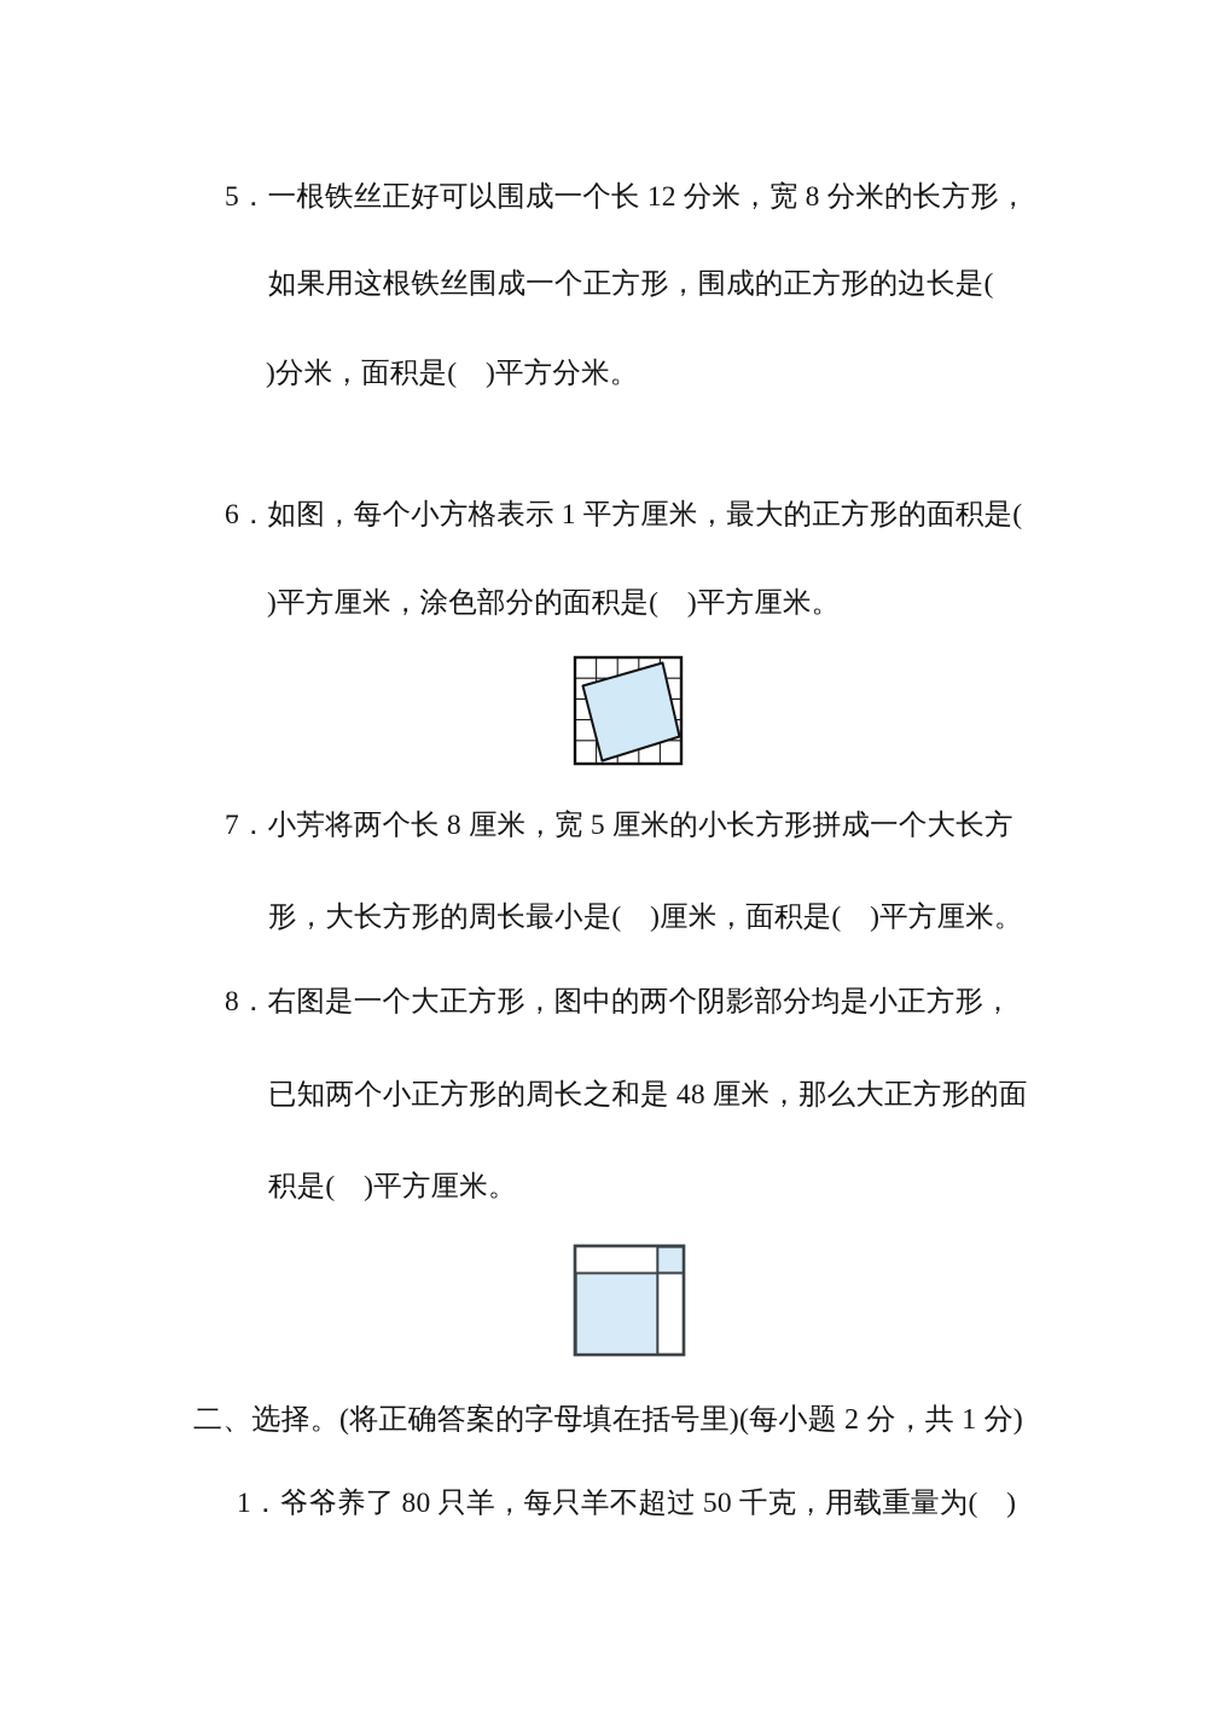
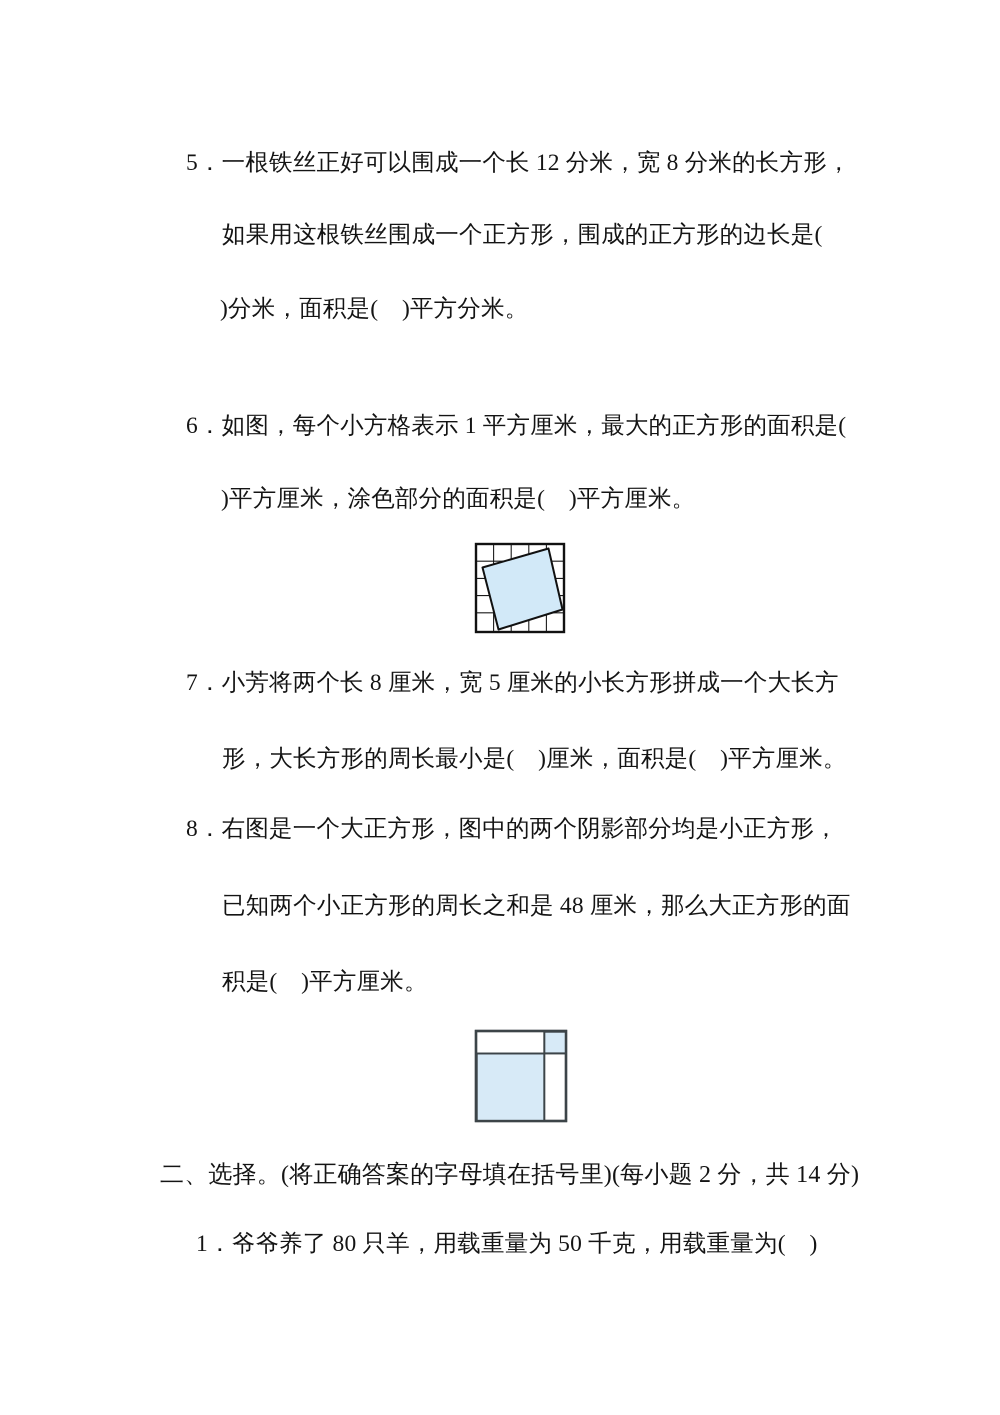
  5．一根铁丝正好可以围成一个长 12 分米，宽 8 分米的长方形，
  如果用这根铁丝围成一个正方形，围成的正方形的边长是(
  )分米，面积是( )平方分米。
  6．如图，每个小方格表示 1 平方厘米，最大的正方形的面积是(
  )平方厘米，涂色部分的面积是( )平方厘米。
  7．小芳将两个长 8 厘米，宽 5 厘米的小长方形拼成一个大长方
  形，大长方形的周长最小是( )厘米，面积是( )平方厘米。
  8．右图是一个大正方形，图中的两个阴影部分均是小正方形，
  已知两个小正方形的周长之和是 48 厘米，那么大正方形的面
  积是( )平方厘米。
- 二、选择。(将正确答案的字母填在括号里)(每小题 2 分，共 1 分)
+ 二、选择。(将正确答案的字母填在括号里)(每小题 2 分，共 14 分)
- 1．爷爷养了 80 只羊，每只羊不超过 50 千克，用载重量为( )
+ 1．爷爷养了 80 只羊，用载重量为 50 千克，用载重量为( )
